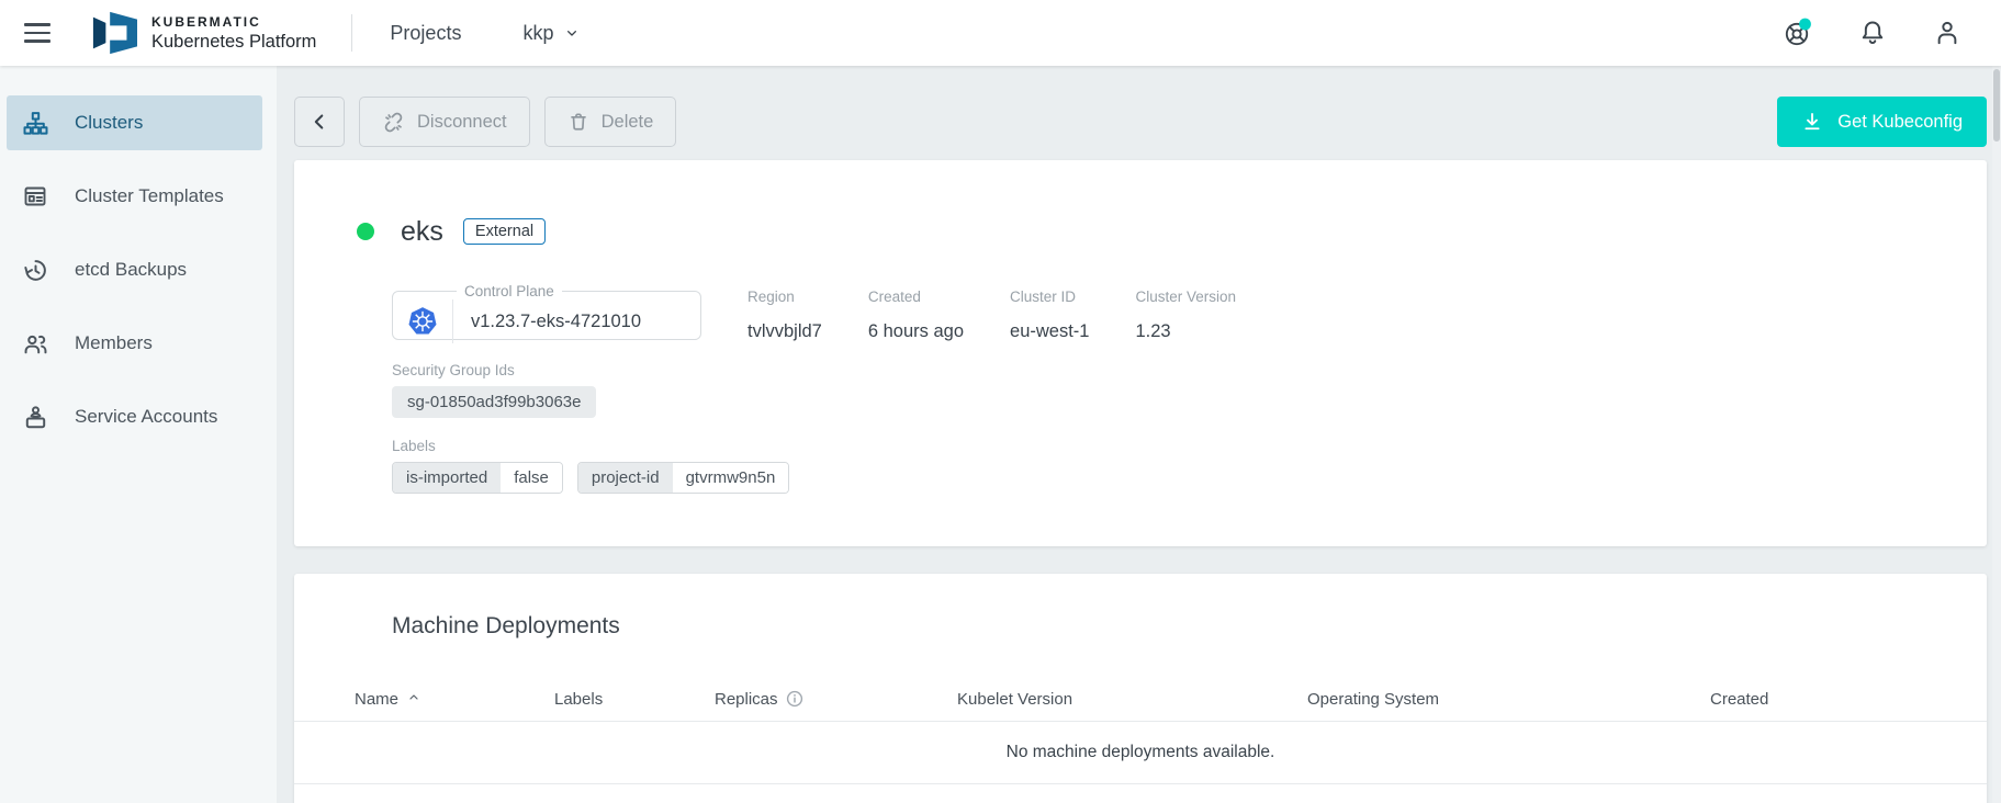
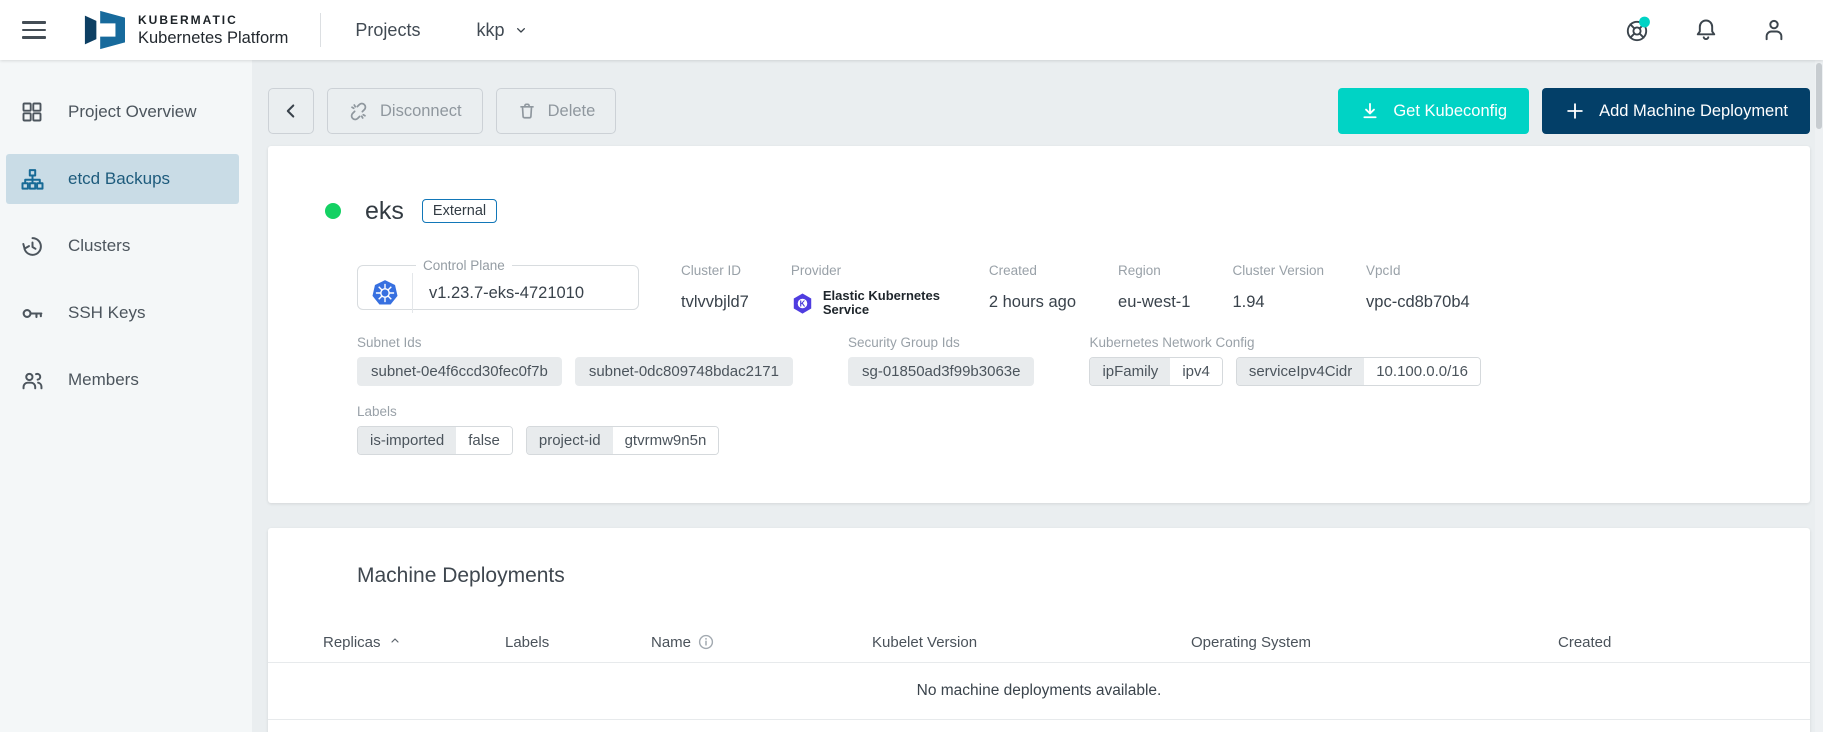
  KUBERMATIC
  Kubernetes Platform
  Projects
  kkp
+ Project Overview
- Clusters
+ etcd Backups
- Cluster Templates
- etcd Backups
+ Clusters
+ SSH Keys
  Members
- Service Accounts
  Disconnect
  Delete
  Get Kubeconfig
+ Add Machine Deployment
  eks
  External
  Control Plane
  v1.23.7-eks-4721010
- Region
+ Cluster ID
  tvlvvbjld7
+ Provider
+ K
+ Elastic Kubernetes Service
  Created
- 6 hours ago
+ 2 hours ago
- Cluster ID
+ Region
  eu-west-1
  Cluster Version
- 1.23
+ 1.94
+ VpcId
+ vpc-cd8b70b4
+ Subnet Ids
+ subnet-0e4f6ccd30fec0f7b
+ subnet-0dc809748bdac2171
  Security Group Ids
  sg-01850ad3f99b3063e
+ Kubernetes Network Config
+ ipFamily
+ ipv4
+ serviceIpv4Cidr
+ 10.100.0.0/16
  Labels
  is-imported
  false
  project-id
  gtvrmw9n5n
  Machine Deployments
- Name
+ Replicas
  Labels
- Replicas
+ Name
  Kubelet Version
  Operating System
  Created
  No machine deployments available.
